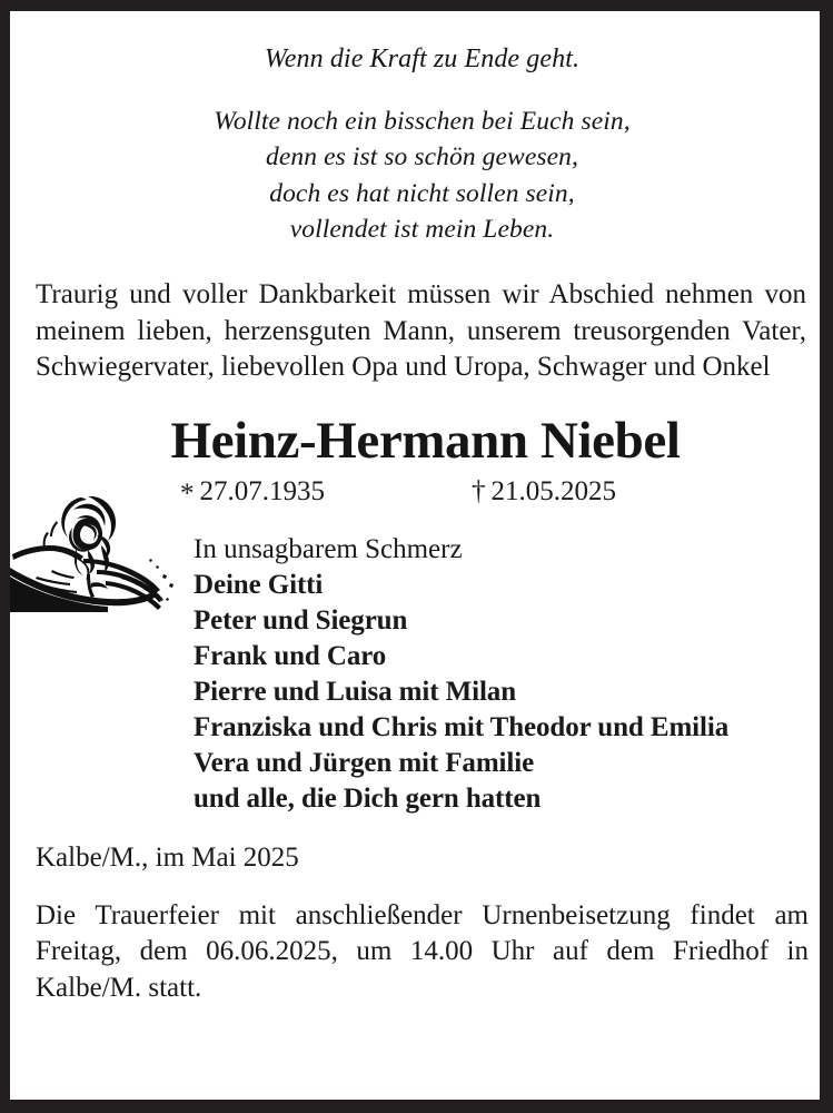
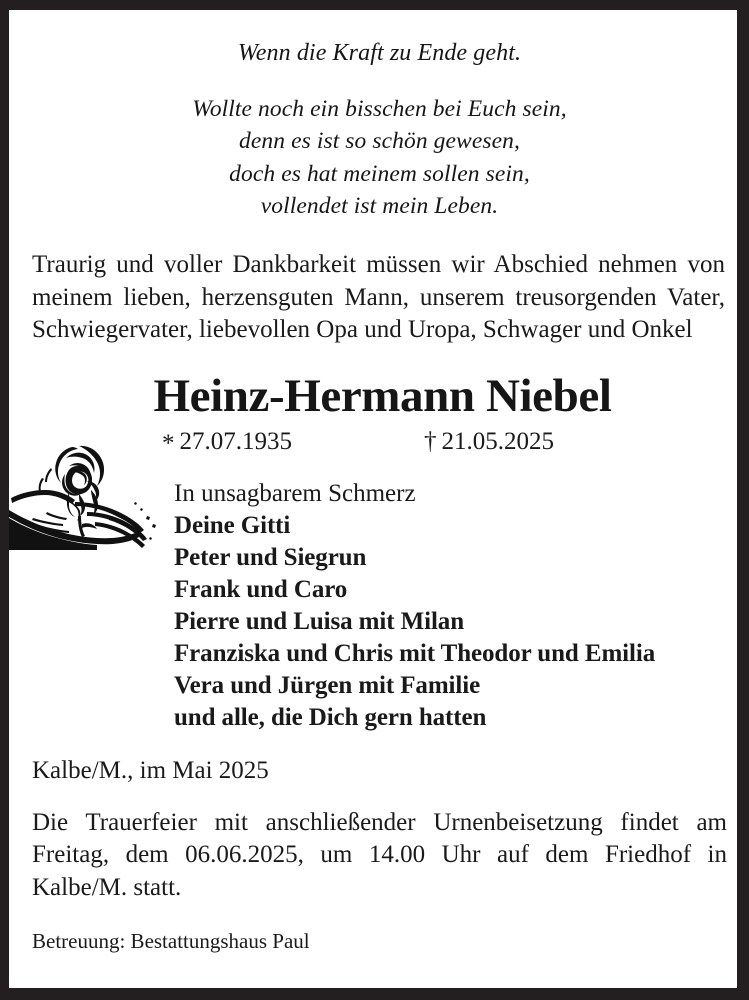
  Wenn die Kraft zu Ende geht.
  Wollte noch ein bisschen bei Euch sein,
  denn es ist so schön gewesen,
- doch es hat nicht sollen sein,
+ doch es hat meinem sollen sein,
  vollendet ist mein Leben.
  Traurig und voller Dankbarkeit müssen wir Abschied nehmen von meinem lieben, herzensguten Mann, unserem treusorgenden Vater, Schwiegervater, liebevollen Opa und Uropa, Schwager und Onkel
  Heinz-Hermann Niebel
  * 27.07.1935
  † 21.05.2025
  In unsagbarem Schmerz
  Deine Gitti
  Peter und Siegrun
  Frank und Caro
  Pierre und Luisa mit Milan
  Franziska und Chris mit Theodor und Emilia
  Vera und Jürgen mit Familie
  und alle, die Dich gern hatten
  Kalbe/M., im Mai 2025
  Die Trauerfeier mit anschließender Urnenbeisetzung findet am Freitag, dem 06.06.2025, um 14.00 Uhr auf dem Friedhof in Kalbe/M. statt.
+ Betreuung: Bestattungshaus Paul
